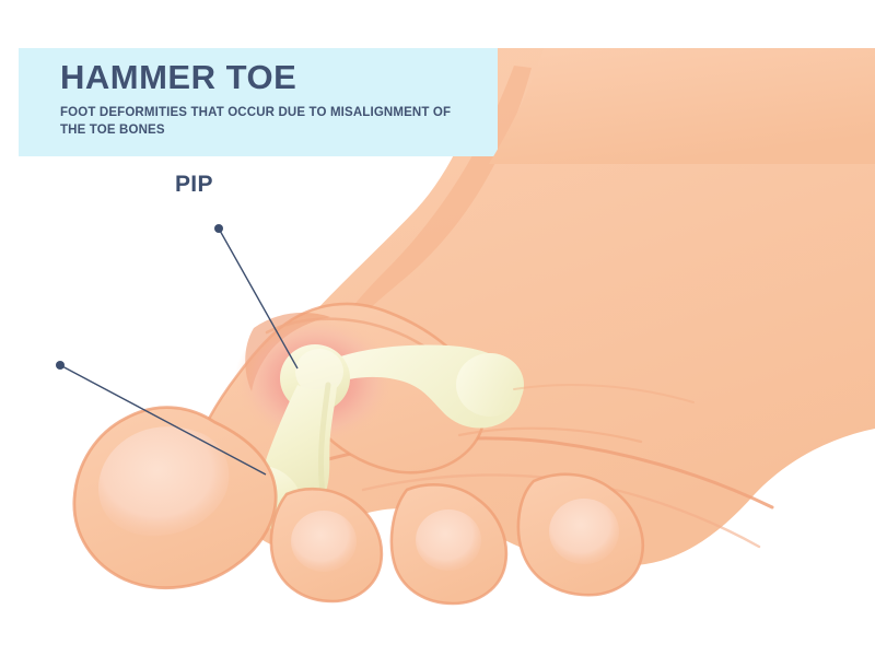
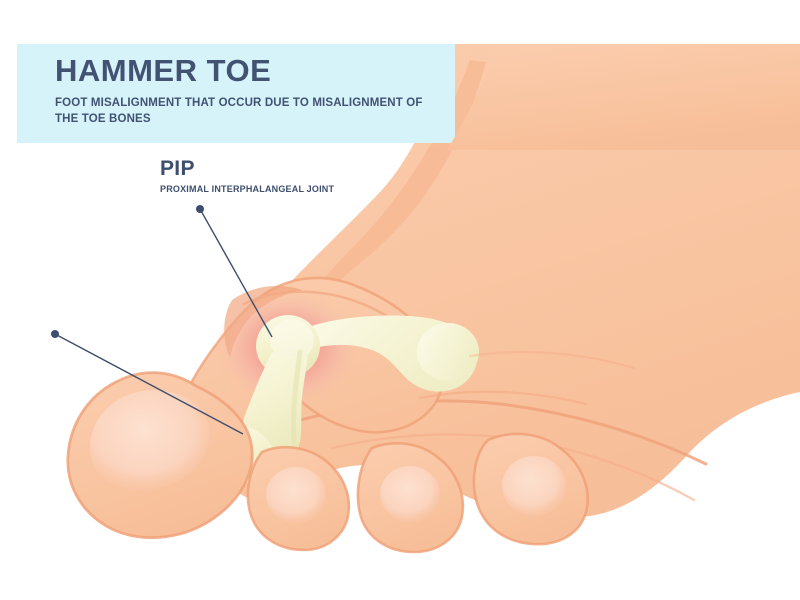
  HAMMER TOE
- FOOT DEFORMITIES THAT OCCUR DUE TO MISALIGNMENT OF THE TOE BONES
+ FOOT MISALIGNMENT THAT OCCUR DUE TO MISALIGNMENT OF THE TOE BONES
  PIP
+ PROXIMAL INTERPHALANGEAL JOINT
